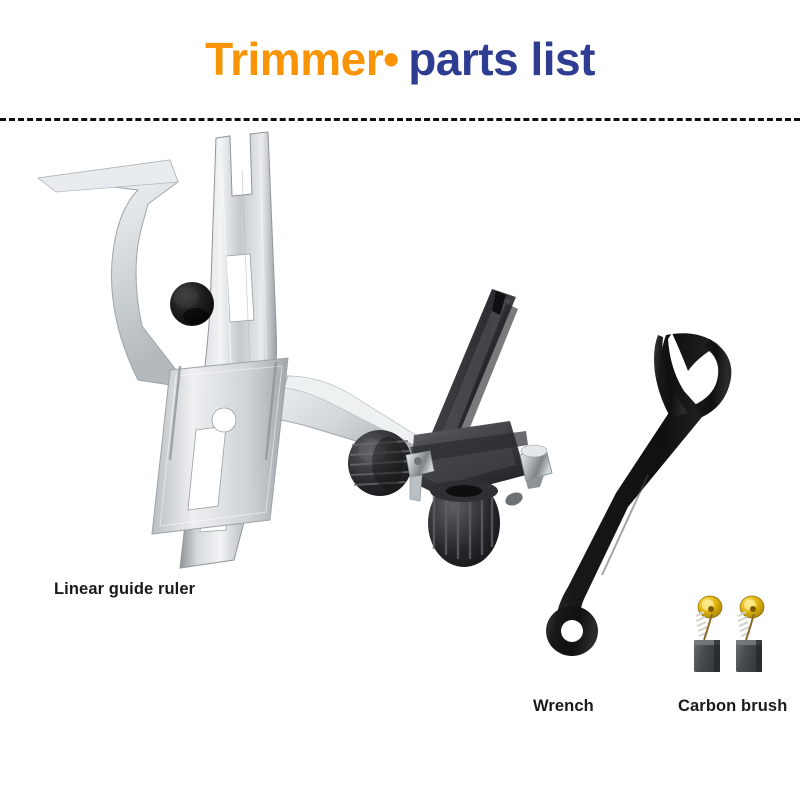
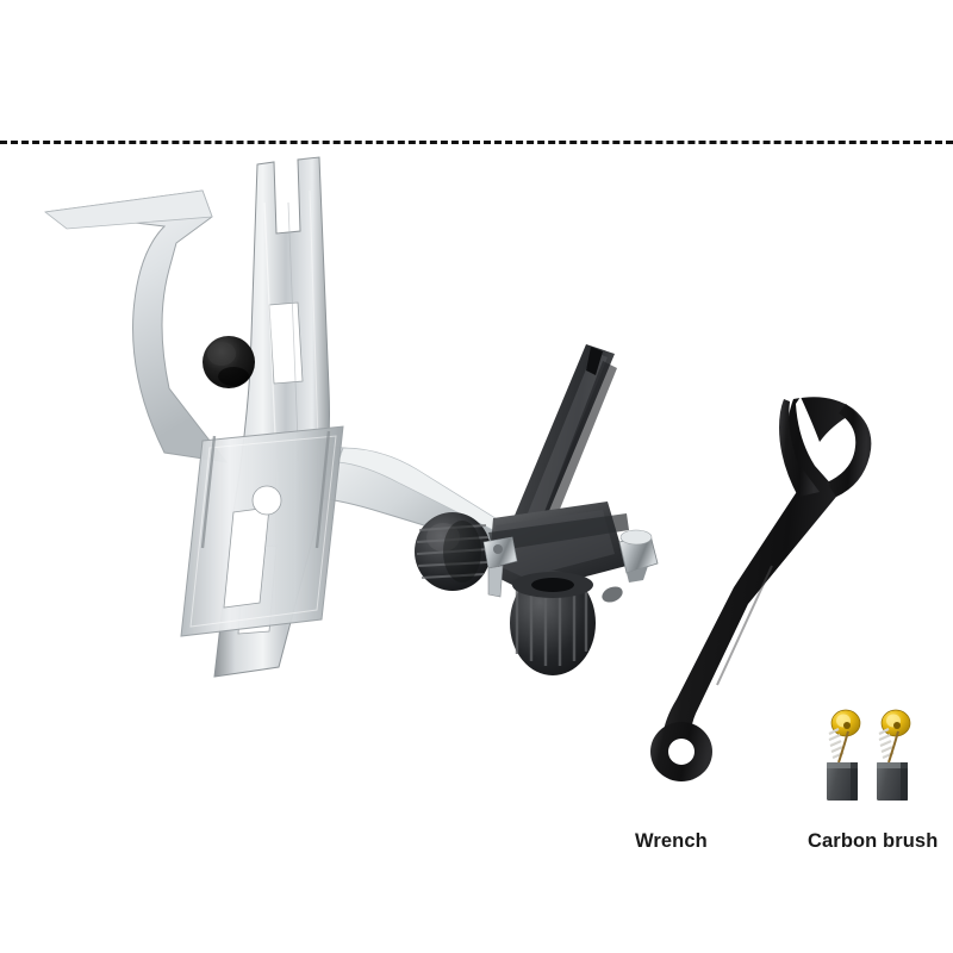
- Trimmer• parts list
- Linear guide ruler
  Wrench
  Carbon brush
